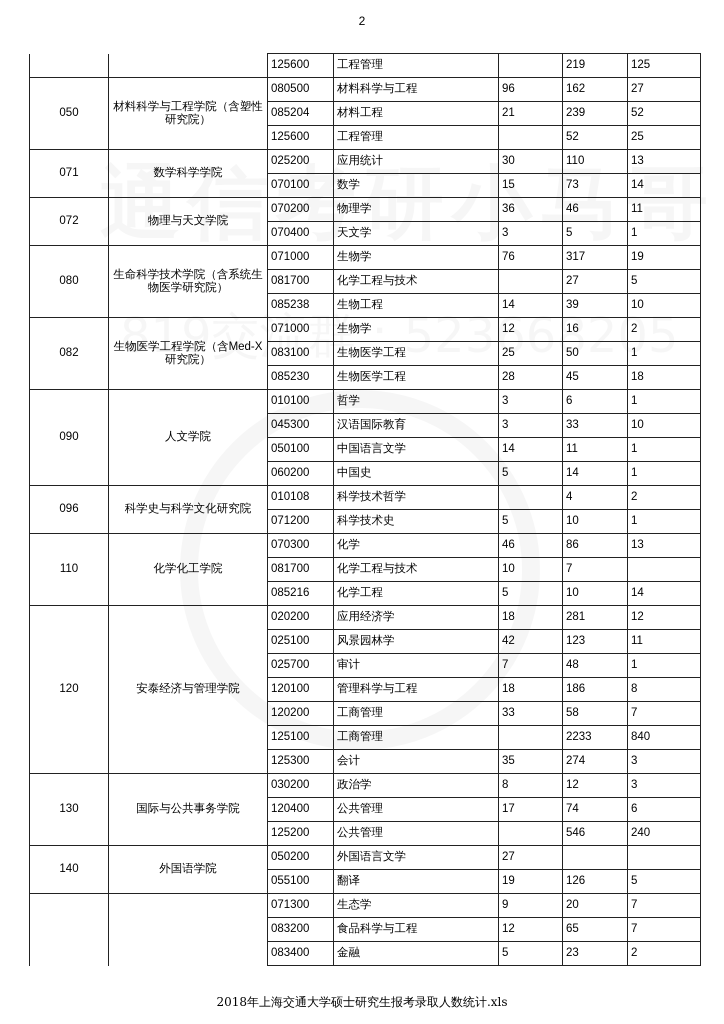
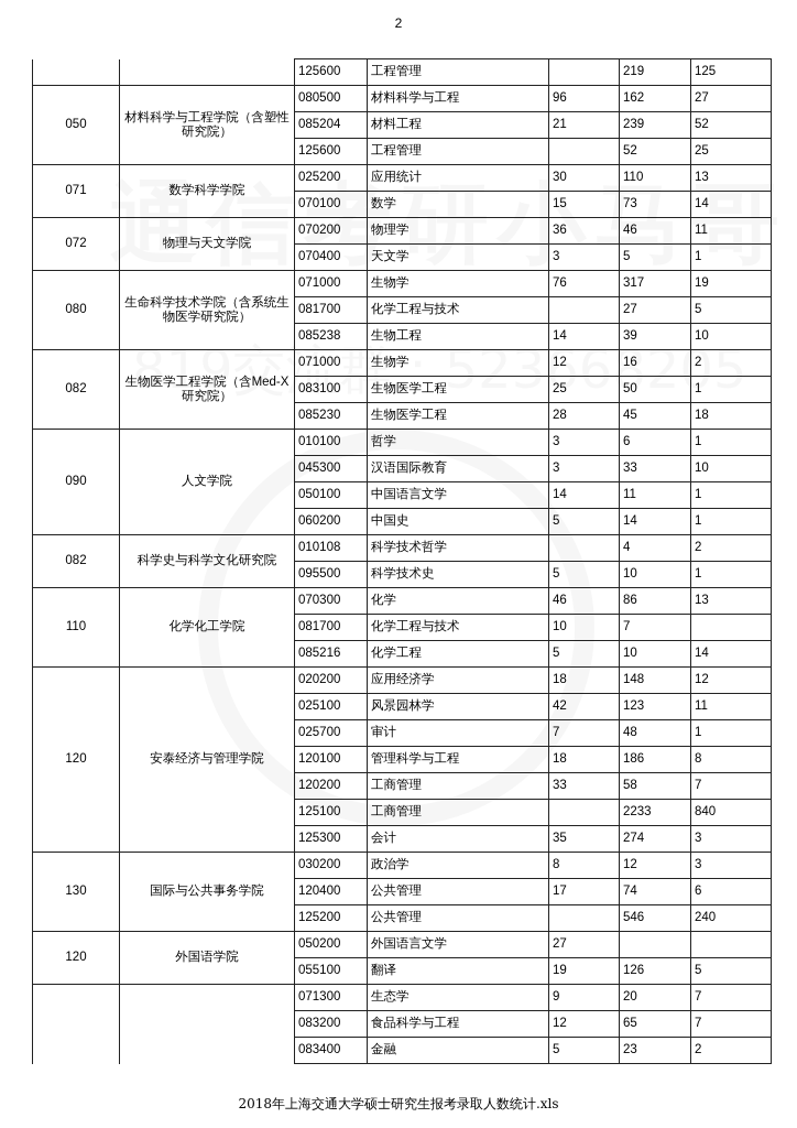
  2
  通信考研小马哥
  819交流群：523668205
  		125600	工程管理		219	125
  050	材料科学与工程学院（含塑性研究院）	080500	材料科学与工程	96	162	27
  085204	材料工程	21	239	52
  125600	工程管理		52	25
  071	数学科学学院	025200	应用统计	30	110	13
  070100	数学	15	73	14
  072	物理与天文学院	070200	物理学	36	46	11
  070400	天文学	3	5	1
  080	生命科学技术学院（含系统生物医学研究院）	071000	生物学	76	317	19
  081700	化学工程与技术		27	5
  085238	生物工程	14	39	10
  082	生物医学工程学院（含Med-X研究院）	071000	生物学	12	16	2
  083100	生物医学工程	25	50	1
  085230	生物医学工程	28	45	18
  090	人文学院	010100	哲学	3	6	1
  045300	汉语国际教育	3	33	10
  050100	中国语言文学	14	11	1
  060200	中国史	5	14	1
- 096	科学史与科学文化研究院	010108	科学技术哲学		4	2
+ 082	科学史与科学文化研究院	010108	科学技术哲学		4	2
- 071200	科学技术史	5	10	1
+ 095500	科学技术史	5	10	1
  110	化学化工学院	070300	化学	46	86	13
  081700	化学工程与技术	10	7
  085216	化学工程	5	10	14
- 120	安泰经济与管理学院	020200	应用经济学	18	281	12
+ 120	安泰经济与管理学院	020200	应用经济学	18	148	12
  025100	风景园林学	42	123	11
  025700	审计	7	48	1
  120100	管理科学与工程	18	186	8
  120200	工商管理	33	58	7
  125100	工商管理		2233	840
  125300	会计	35	274	3
  130	国际与公共事务学院	030200	政治学	8	12	3
  120400	公共管理	17	74	6
  125200	公共管理		546	240
- 140	外国语学院	050200	外国语言文学	27
+ 120	外国语学院	050200	外国语言文学	27
  055100	翻译	19	126	5
  		071300	生态学	9	20	7
  083200	食品科学与工程	12	65	7
  083400	金融	5	23	2
  2018年上海交通大学硕士研究生报考录取人数统计.xls
